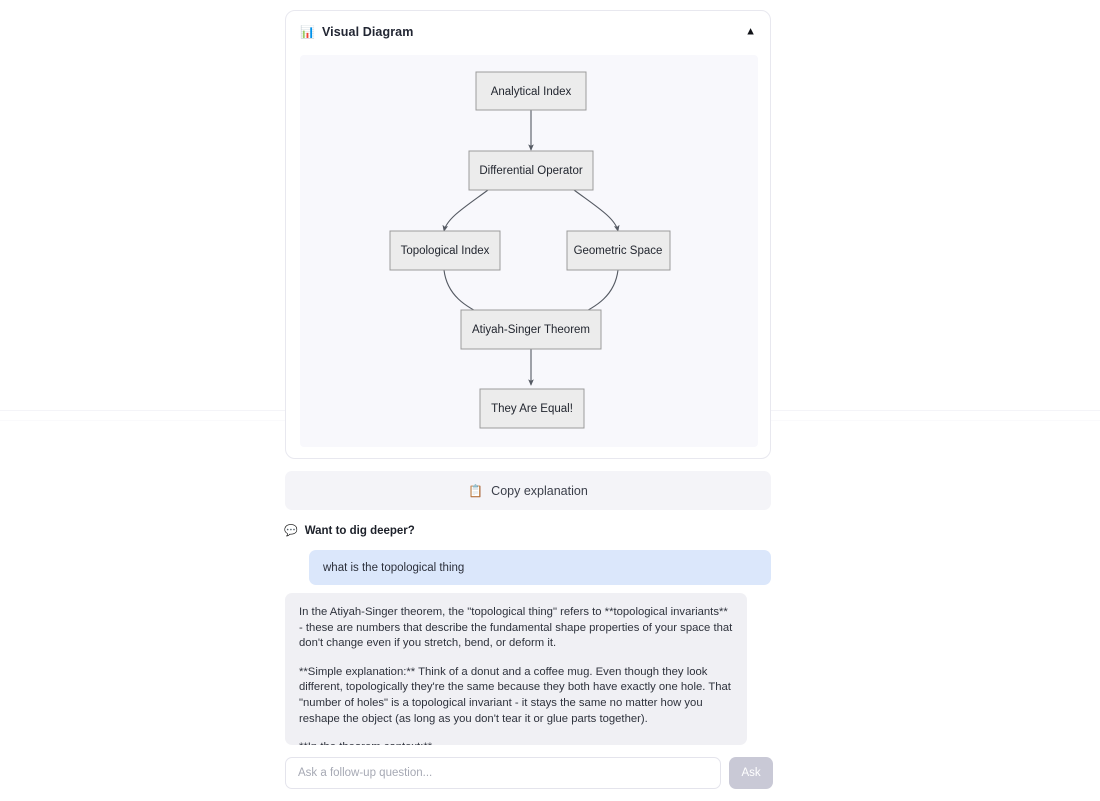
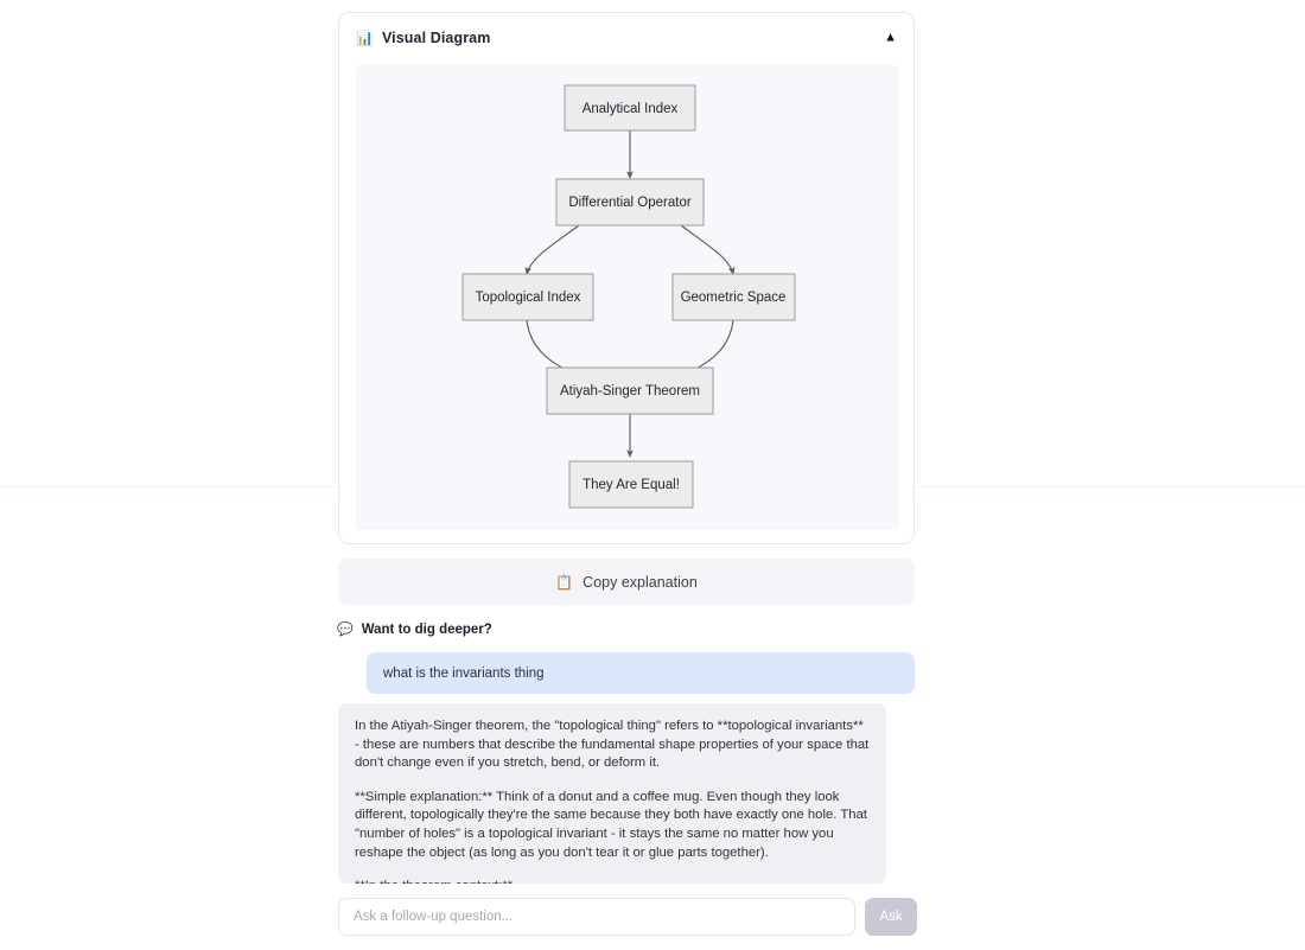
  📊
  Visual Diagram
  ▲
  Analytical Index
  Differential Operator
  Topological Index
  Geometric Space
  Atiyah-Singer Theorem
  They Are Equal!
  📋
  Copy explanation
  💬
  Want to dig deeper?
- what is the topological thing
+ what is the invariants thing
  In the Atiyah-Singer theorem, the "topological thing" refers to **topological invariants** - these are numbers that describe the fundamental shape properties of your space that don't change even if you stretch, bend, or deform it.
  **Simple explanation:** Think of a donut and a coffee mug. Even though they look different, topologically they're the same because they both have exactly one hole. That "number of holes" is a topological invariant - it stays the same no matter how you reshape the object (as long as you don't tear it or glue parts together).
  Ask a follow-up question...
  Ask
